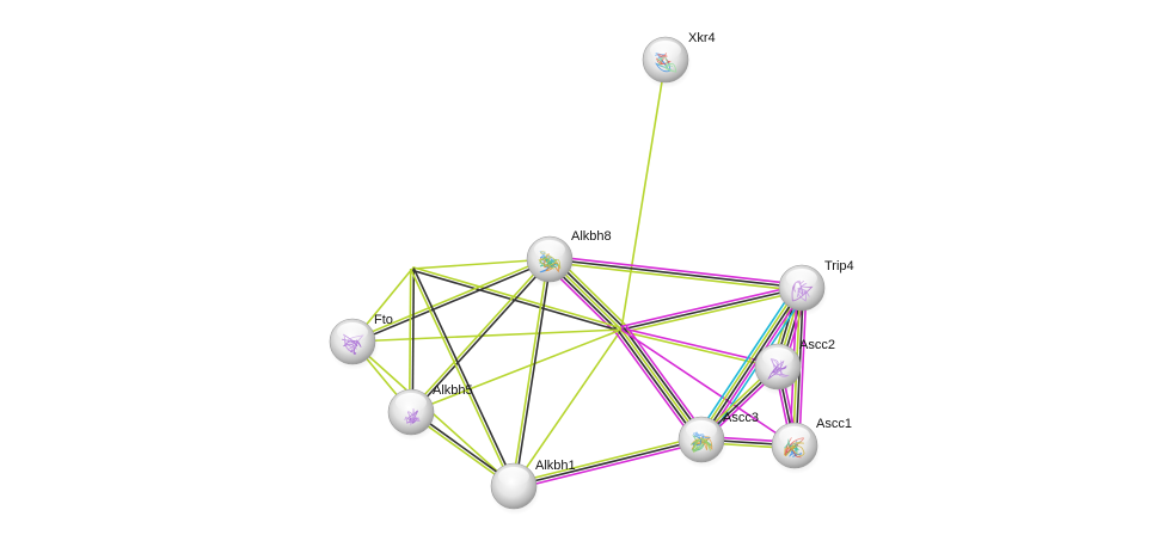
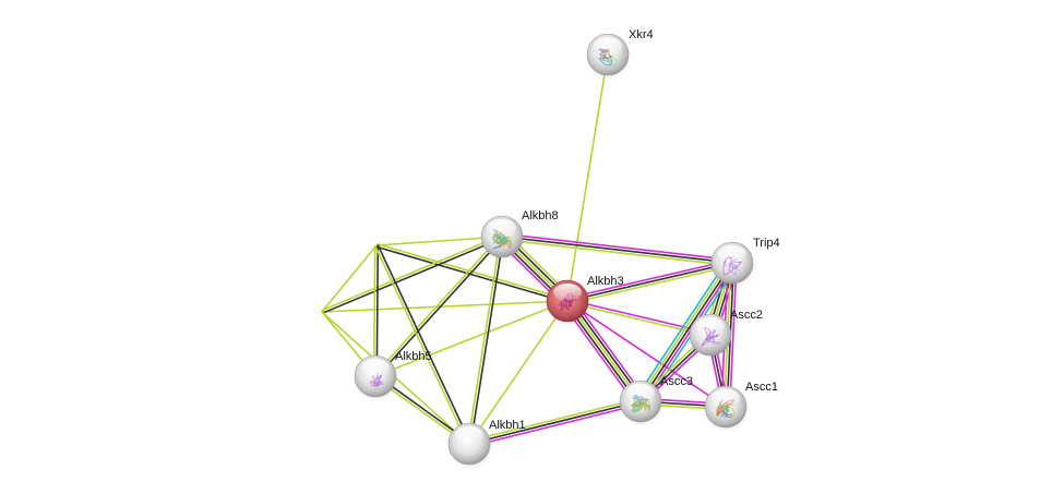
  Xkr4
  Alkbh8
+ Alkbh3
  Trip4
- Fto
  Ascc2
  Alkbh5
  Ascc3
  Ascc1
  Alkbh1
